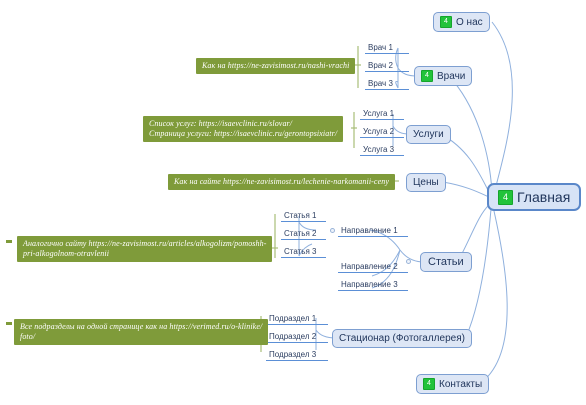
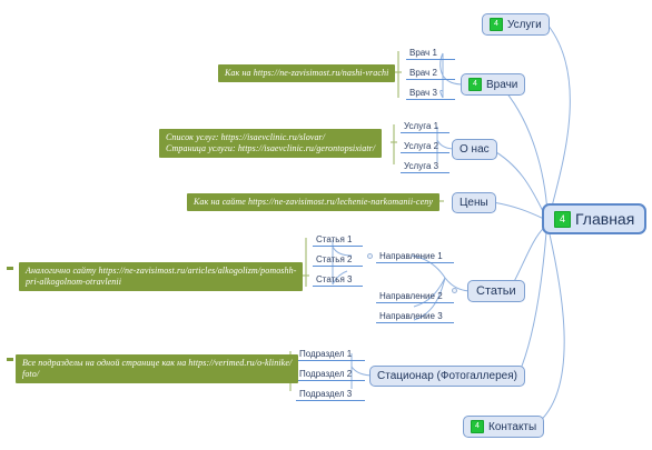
  4
  Главная
- О нас
+ Услуги
  Врачи
- Услуги
+ О нас
  Цены
  Статьи
  Стационар (Фотогаллерея)
  Контакты
  Врач 1
  Врач 2
  Врач 3
  Услуга 1
  Услуга 2
  Услуга 3
  Статья 1
  Статья 2
  Статья 3
  Направление 1
  Направление 2
  Направление 3
  Подраздел 1
  Подраздел 2
  Подраздел 3
  Как на https://ne-zavisimost.ru/nashi-vrachi
  Список услуг: https://isaevclinic.ru/slovar/
  Страница услуги: https://isaevclinic.ru/gerontopsixiatr/
  Как на сайте https://ne-zavisimost.ru/lechenie-narkomanii-ceny
  Аналогично сайту https://ne-zavisimost.ru/articles/alkogolizm/pomoshh-
  pri-alkogolnom-otravlenii
  Все подразделы на одной странице как на https://verimed.ru/o-klinike/
  foto/
